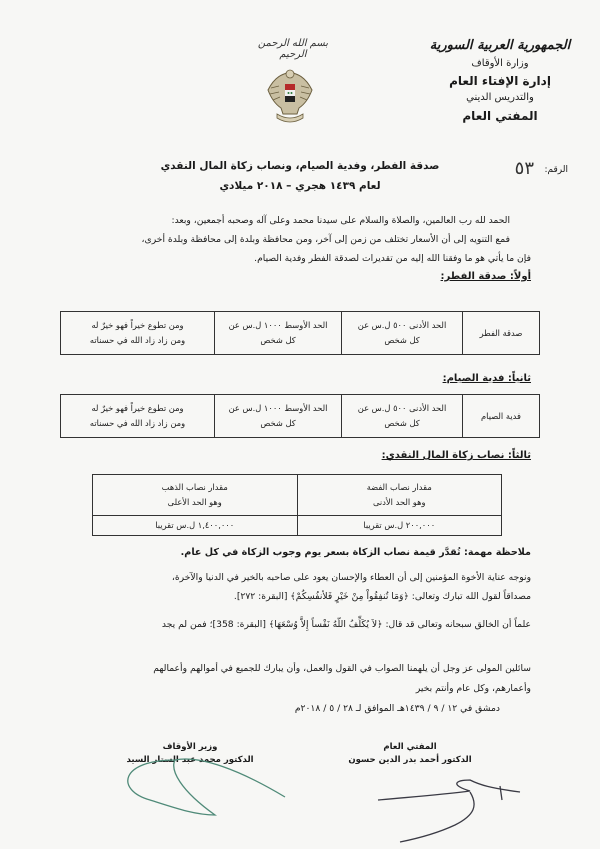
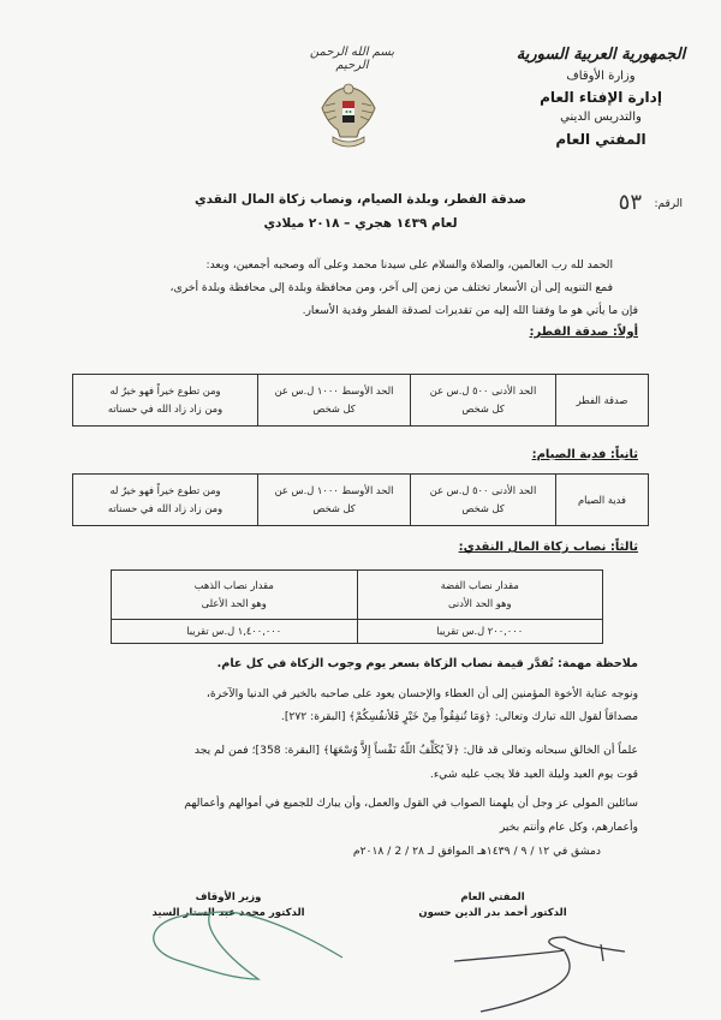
  الجمهورية العربية السورية
  وزارة الأوقاف
  إدارة الإفتاء العام
  والتدريس الديني
  المفتي العام
  بسم الله الرحمن الرحيم
  الرقم:
  ٥٣
- صدقة الفطر، وفدية الصيام، ونصاب زكاة المال النقدي
+ صدقة الفطر، وبلدة الصيام، ونصاب زكاة المال النقدي
  لعام ١٤٣٩ هجري – ٢٠١٨ ميلادي
  الحمد لله رب العالمين، والصلاة والسلام على سيدنا محمد وعلى آله وصحبه أجمعين، وبعد:
  فمع التنويه إلى أن الأسعار تختلف من زمن إلى آخر، ومن محافظة وبلدة إلى محافظة وبلدة أخرى،
- فإن ما يأتي هو ما وفقنا الله إليه من تقديرات لصدقة الفطر وفدية الصيام.
+ فإن ما يأتي هو ما وفقنا الله إليه من تقديرات لصدقة الفطر وفدية الأسعار.
  أولاً: صدقة الفطر:
  صدقة الفطر	الحد الأدنى ٥٠٠ ل.س عن كل شخص	الحد الأوسط ١٠٠٠ ل.س عن كل شخص	ومن تطوع خيراً فهو خيرٌ له ومن زاد زاد الله في حسناته
  ثانياً: فدية الصيام:
  فدية الصيام	الحد الأدنى ٥٠٠ ل.س عن كل شخص	الحد الأوسط ١٠٠٠ ل.س عن كل شخص	ومن تطوع خيراً فهو خيرٌ له ومن زاد زاد الله في حسناته
  ثالثاً: نصاب زكاة المال النقدي:
  مقدار نصاب الفضة وهو الحد الأدنى	مقدار نصاب الذهب وهو الحد الأعلى
  ٢٠٠,٠٠٠ ل.س تقريبا	١,٤٠٠,٠٠٠ ل.س تقريبا
  ملاحظة مهمة: تُقدَّر قيمة نصاب الزكاة بسعر يوم وجوب الزكاة في كل عام.
  ونوجه عناية الأخوة المؤمنين إلى أن العطاء والإحسان يعود على صاحبه بالخير في الدنيا والآخرة،
  مصداقاً لقول الله تبارك وتعالى: ﴿وَمَا تُنفِقُواْ مِنْ خَيْرٍ فَلأنفُسِكُمْ﴾ [البقرة: ٢٧٢].
  علماً أن الخالق سبحانه وتعالى قد قال: ﴿لاَ يُكَلِّفُ اللّهُ نَفْساً إِلاَّ وُسْعَهَا﴾ [البقرة: 358]؛ فمن لم يجد
+ قوت يوم العيد وليلة العيد فلا يجب عليه شيء.
  سائلين المولى عز وجل أن يلهمنا الصواب في القول والعمل، وأن يبارك للجميع في أموالهم وأعمالهم
  وأعمارهم، وكل عام وأنتم بخير
- دمشق في ١٢ / ٩ / ١٤٣٩هـ الموافق لـ ٢٨ / ٥ / ٢٠١٨م
+ دمشق في ١٢ / ٩ / ١٤٣٩هـ الموافق لـ ٢٨ / 2 / ٢٠١٨م
  المفتي العام
  الدكتور أحمد بدر الدين حسون
  وزير الأوقاف
  الدكتور محم عبدار السيد
